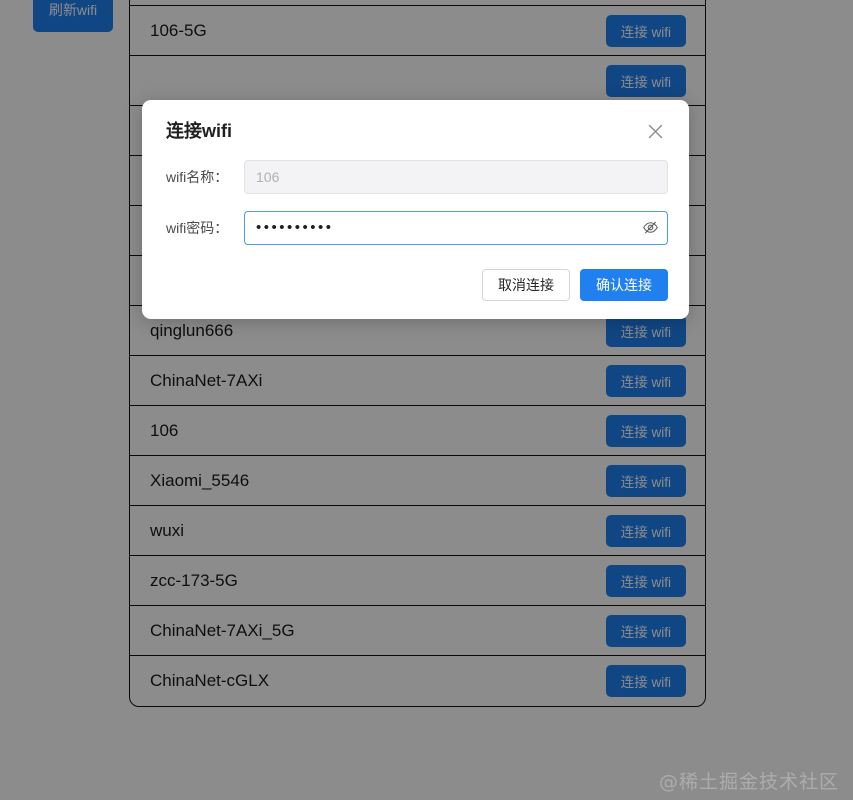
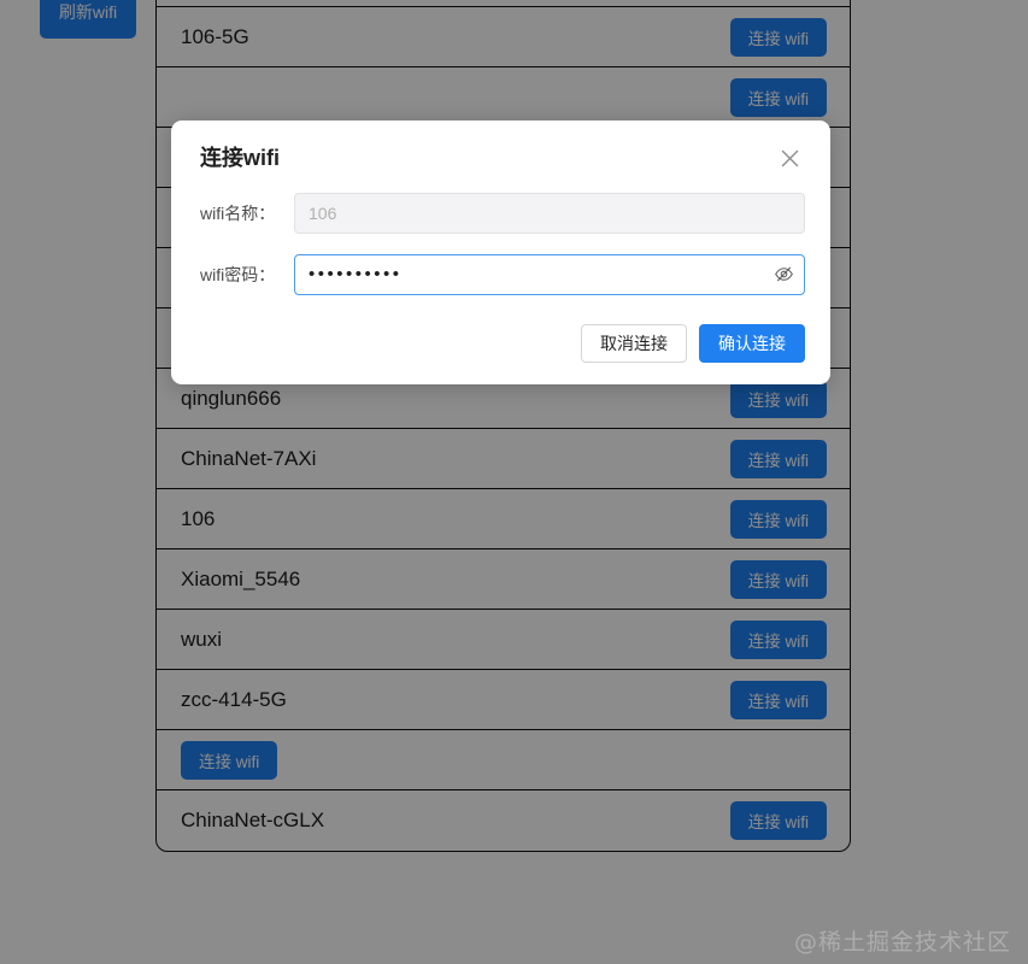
  刷新wifi
  106-5G
  连接 wifi
  连接 wifi
  qinglun666
  连接 wifi
  ChinaNet-7AXi
  连接 wifi
  106
  连接 wifi
  Xiaomi_5546
  连接 wifi
  wuxi
  连接 wifi
- zcc-173-5G
+ zcc-414-5G
  连接 wifi
- ChinaNet-7AXi_5G
  连接 wifi
  ChinaNet-cGLX
  连接 wifi
  @稀土掘金技术社区
  连接wifi
  wifi名称：
  106
  wifi密码：
  ••••••••••
  取消连接
  确认连接
